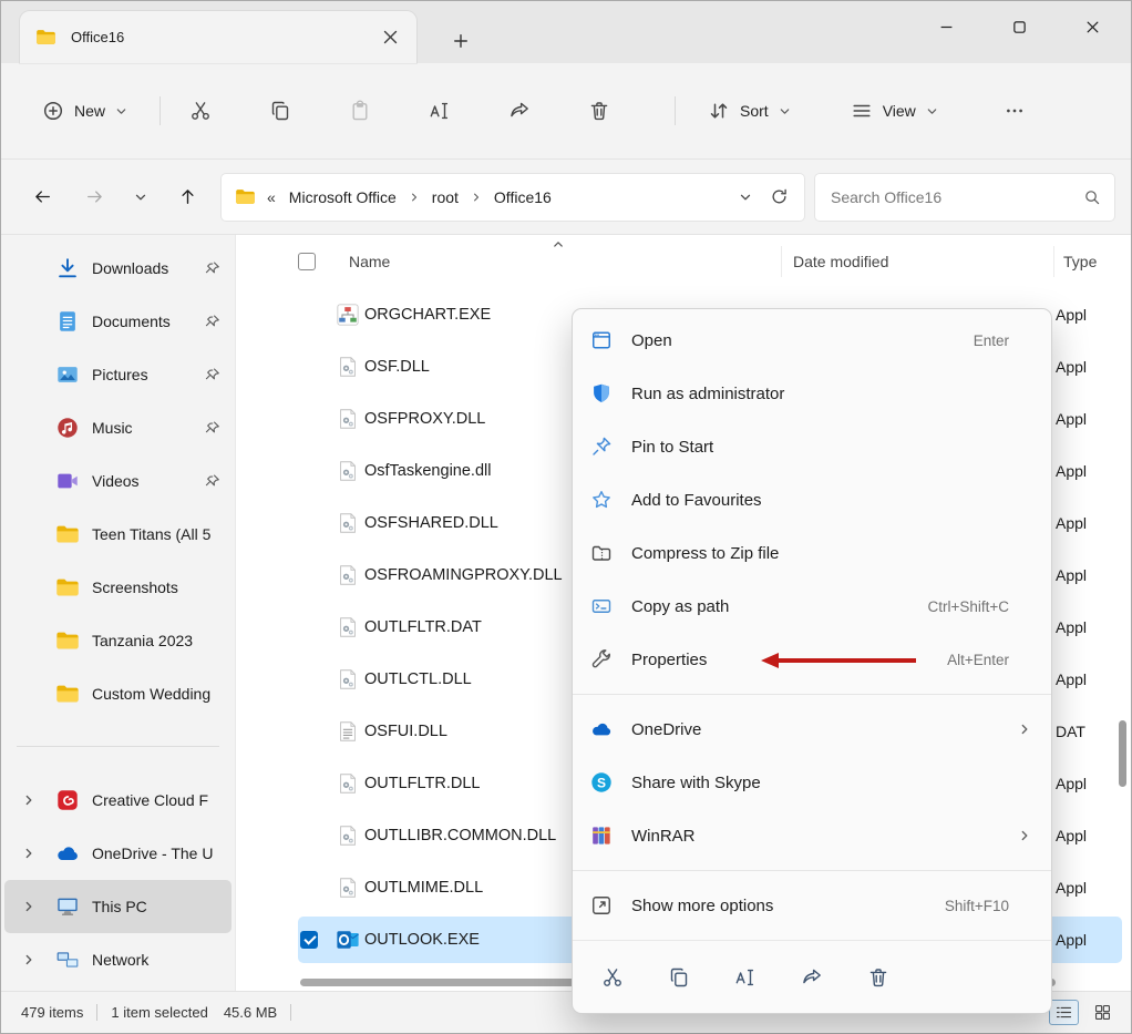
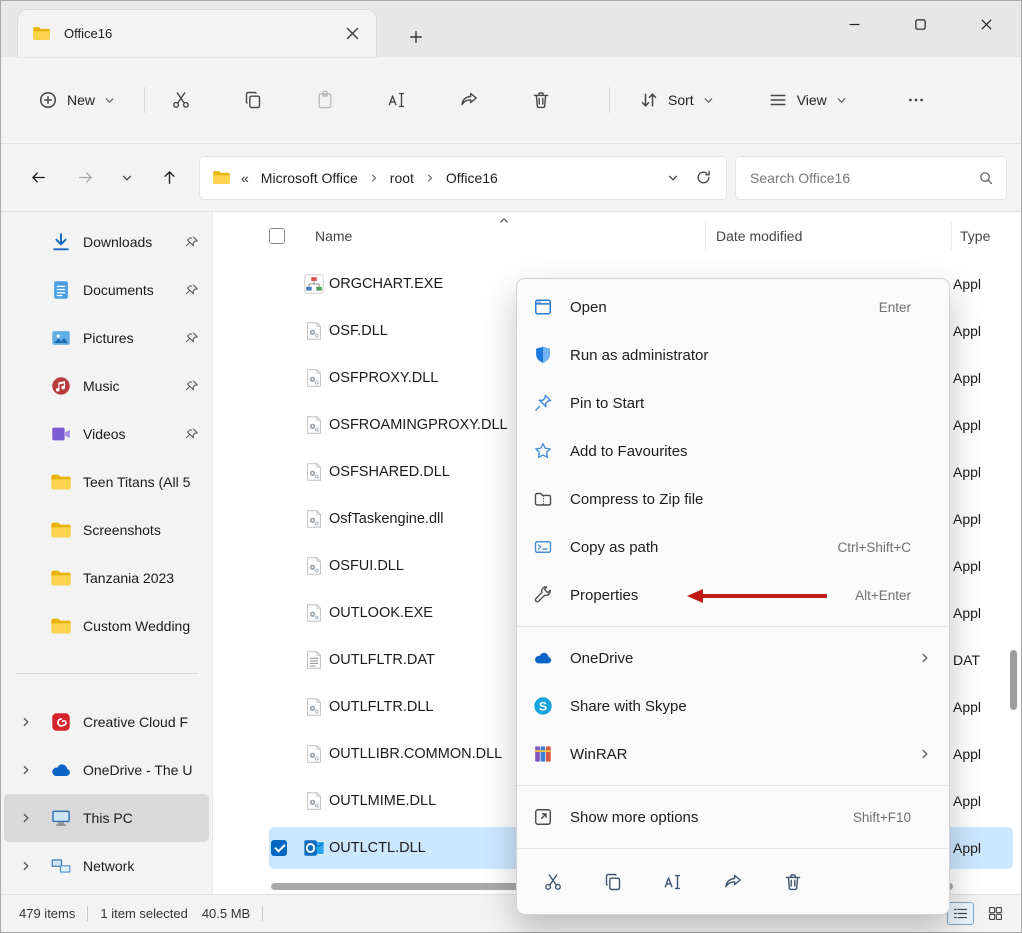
  Office16
  New
  Sort
  View
  «
  Microsoft Office
  root
  Office16
  Search Office16
  Downloads
  Documents
  Pictures
  Music
  Videos
  Teen Titans (All 5
  Screenshots
  Tanzania 2023
  Custom Wedding
  Creative Cloud F
  OneDrive - The U
  This PC
  Network
  Name
  Date modified
  Type
  ORGCHART.EXE
  Appl
  OSF.DLL
  Appl
  OSFPROXY.DLL
  Appl
- OsfTaskengine.dll
+ OSFROAMINGPROXY.DLL
  Appl
  OSFSHARED.DLL
  Appl
- OSFROAMINGPROXY.DLL
+ OsfTaskengine.dll
  Appl
- OUTLFLTR.DAT
+ OSFUI.DLL
  Appl
- OUTLCTL.DLL
+ OUTLOOK.EXE
  Appl
- OSFUI.DLL
+ OUTLFLTR.DAT
  DAT
  OUTLFLTR.DLL
  Appl
  OUTLLIBR.COMMON.DLL
  Appl
  OUTLMIME.DLL
  Appl
- OUTLOOK.EXE
+ OUTLCTL.DLL
  Appl
  479 items
  1 item selected
- 45.6 MB
+ 40.5 MB
  Open
  Enter
  Run as administrator
  Pin to Start
  Add to Favourites
  Compress to Zip file
  Copy as path
  Ctrl+Shift+C
  Properties
  Alt+Enter
  OneDrive
  S
  Share with Skype
  WinRAR
  Show more options
  Shift+F10
